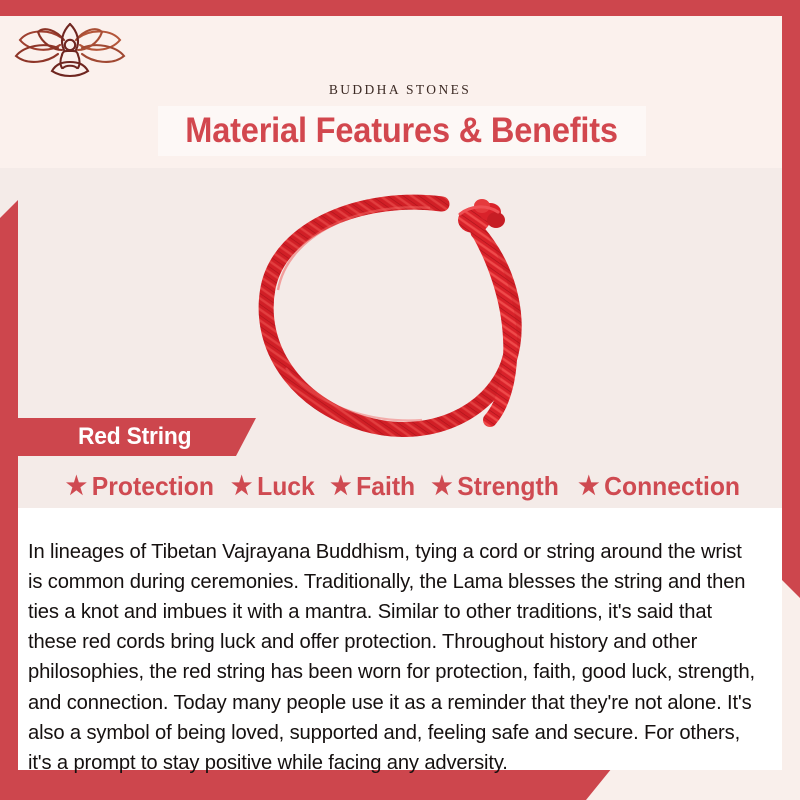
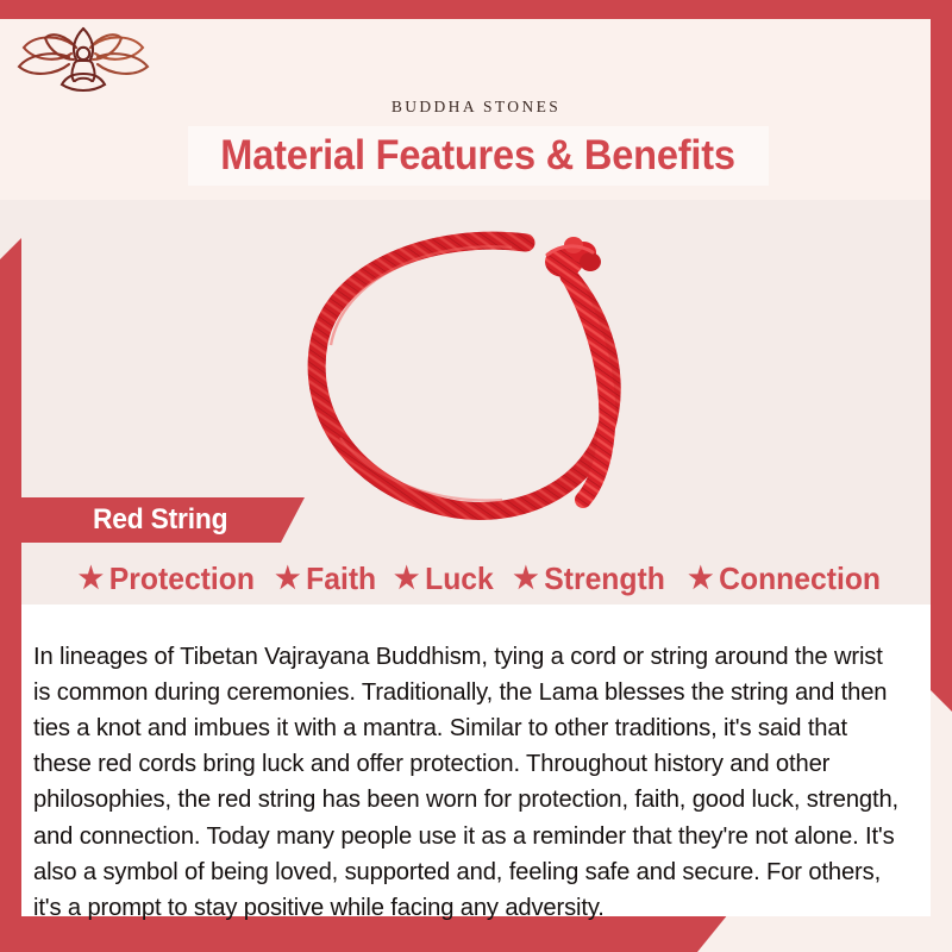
  BUDDHA STONES
  Material Features & Benefits
  Red String
  ★
  Protection
  ★
- Luck
+ Faith
  ★
- Faith
+ Luck
  ★
  Strength
  ★
  Connection
  In lineages of Tibetan Vajrayana Buddhism, tying a cord or string around the wrist is common during ceremonies. Traditionally, the Lama blesses the string and then ties a knot and imbues it with a mantra. Similar to other traditions, it's said that these red cords bring luck and offer protection. Throughout history and other philosophies, the red string has been worn for protection, faith, good luck, strength, and connection. Today many people use it as a reminder that they're not alone. It's also a symbol of being loved, supported and, feeling safe and secure. For others, it's a prompt to stay positive while facing any adversity.
